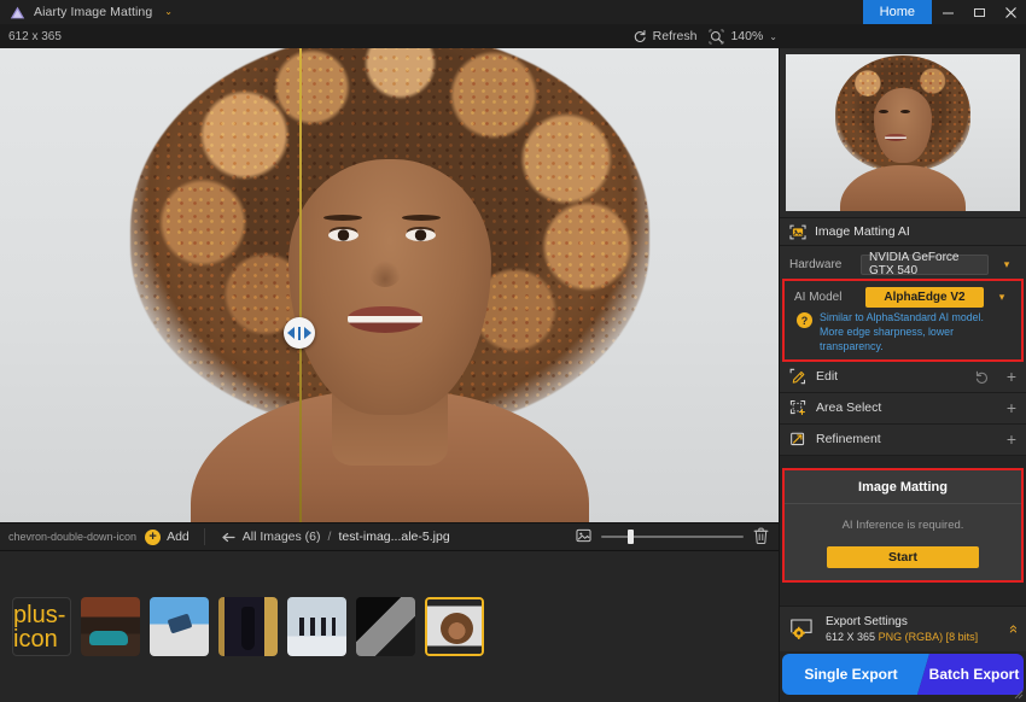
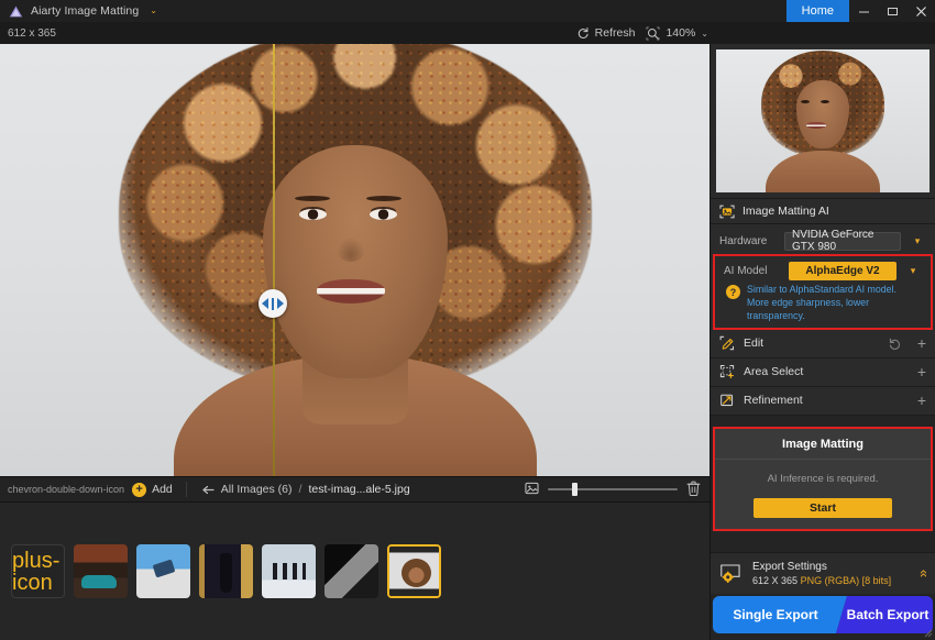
  Aiarty Image Matting
  ⌄
  Home
  612 x 365
  Refresh
  140%
  ⌄
  chevron-double-down-icon
  +
  Add
  All Images (6)
  /
  test-imag...ale-5.jpg
  plus-icon
  Image Matting AI
  Hardware
- NVIDIA GeForce GTX 540
+ NVIDIA GeForce GTX 980
  ▾
  AI Model
  AlphaEdge V2
  ▾
  ?
  Similar to AlphaStandard AI model.
  More edge sharpness, lower transparency.
  Edit
  +
  Area Select
  +
  Refinement
  +
  Image Matting
  AI Inference is required.
  Start
  Export Settings
  612 X 365 PNG (RGBA) [8 bits]
  Single Export
  Batch Export
